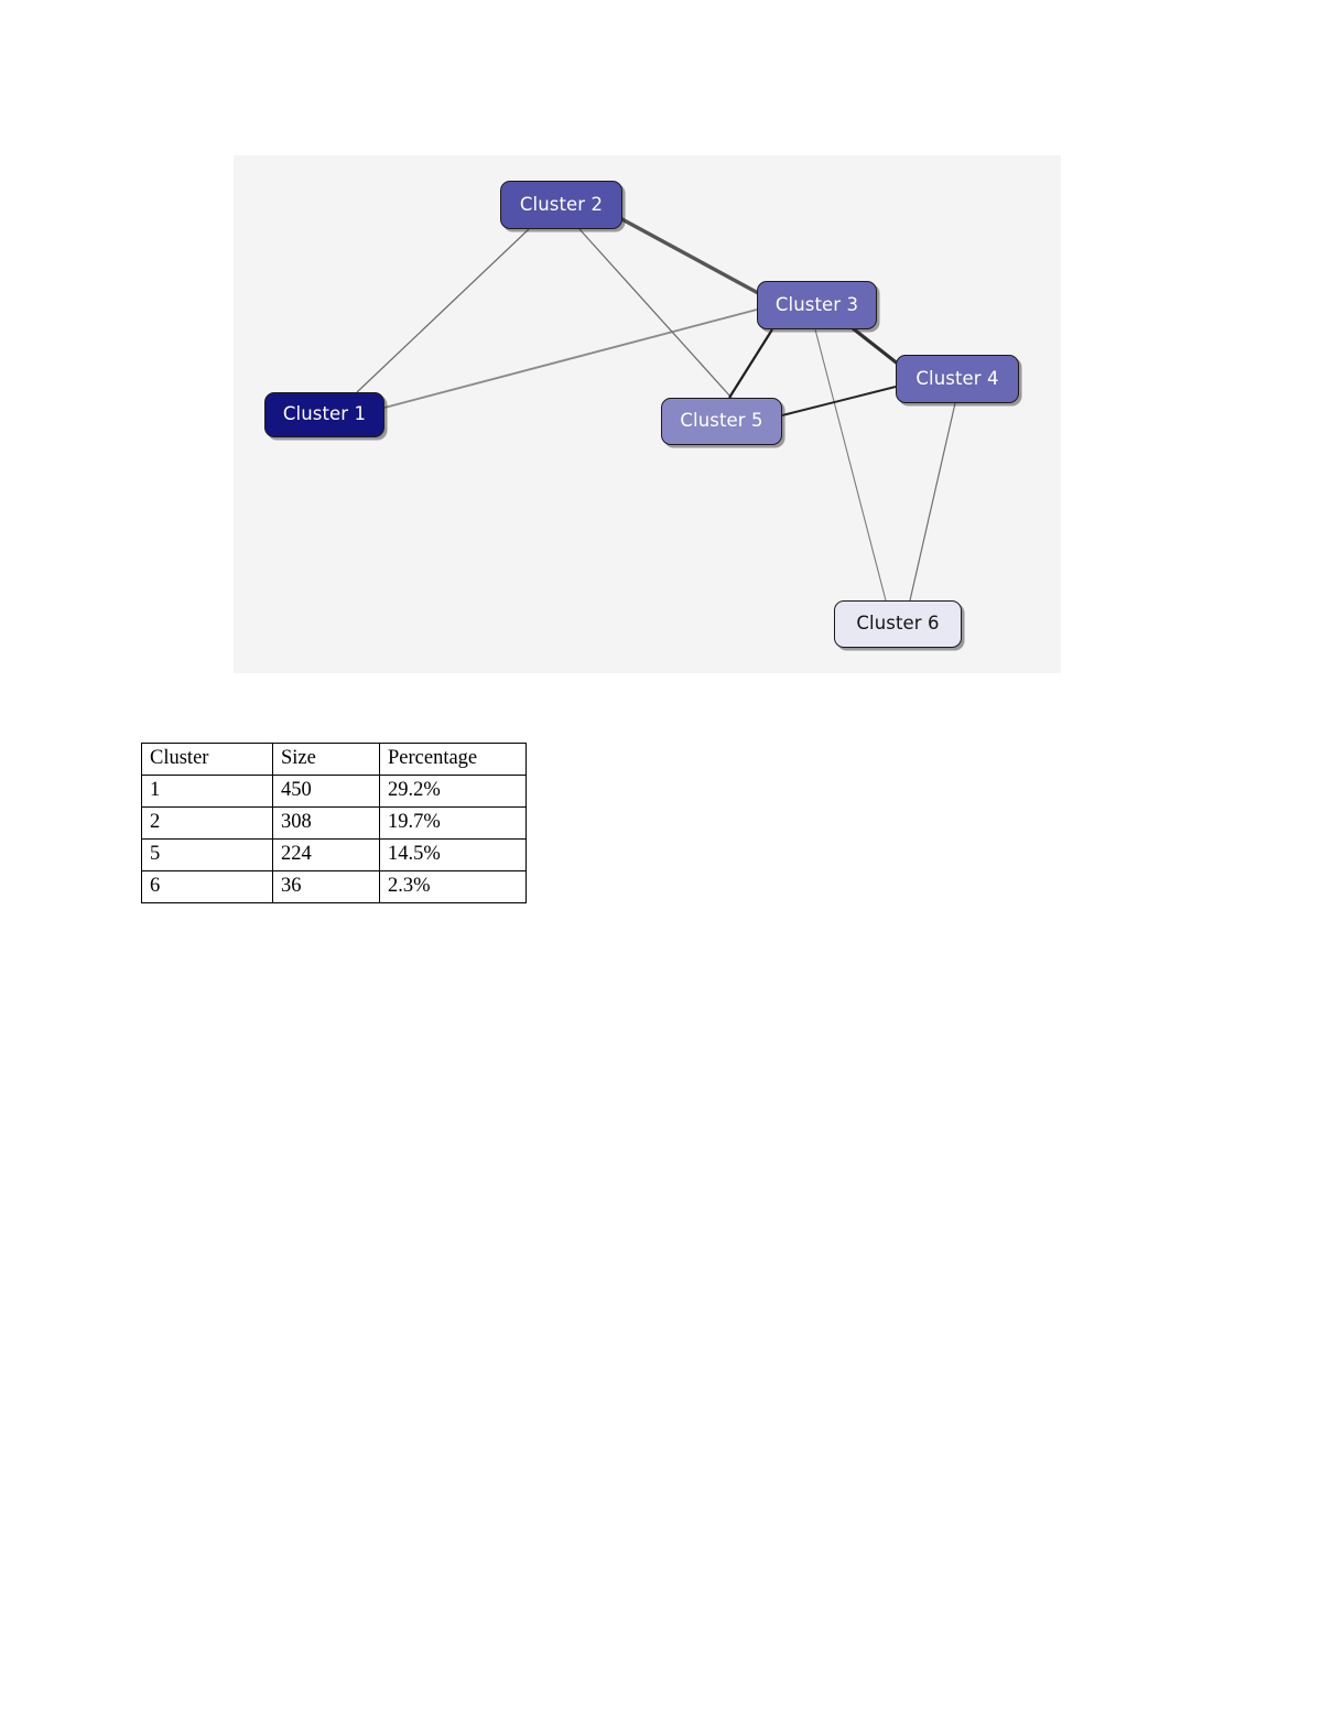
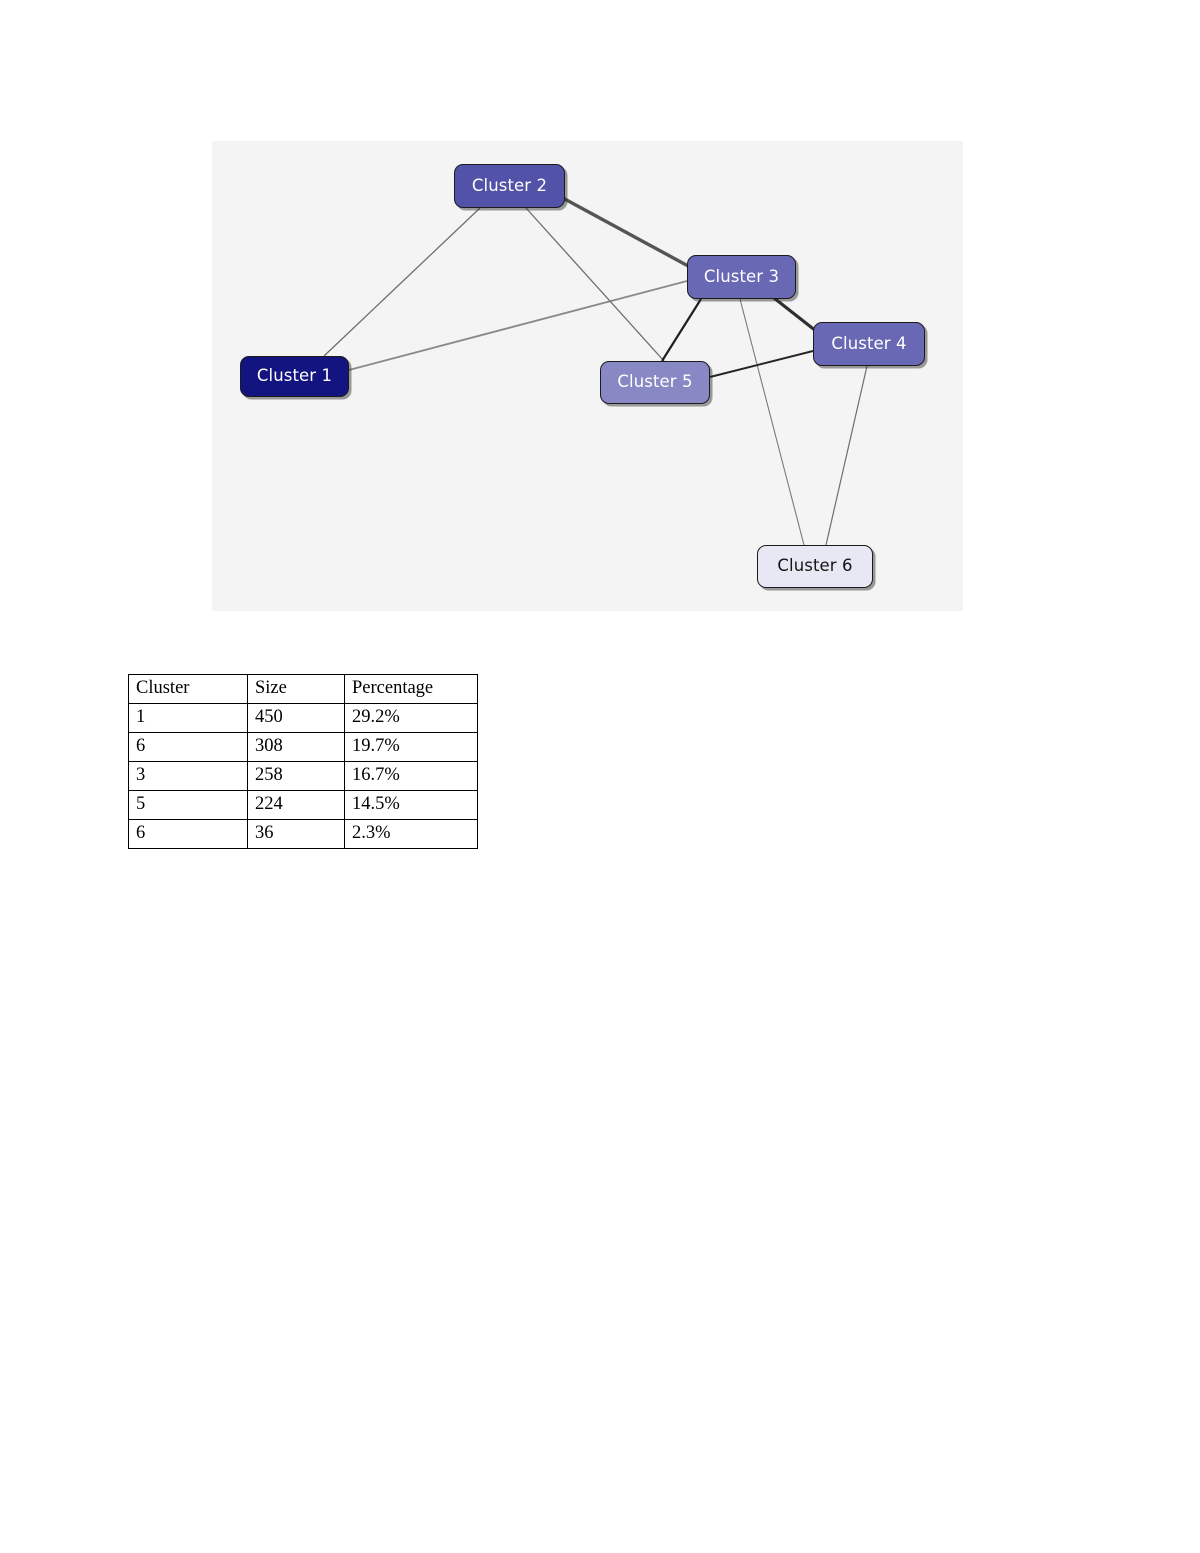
  Cluster 1
  Cluster 2
  Cluster 3
  Cluster 4
  Cluster 5
  Cluster 6
  Cluster	Size	Percentage
  1	450	29.2%
- 2	308	19.7%
+ 6	308	19.7%
+ 3	258	16.7%
  5	224	14.5%
  6	36	2.3%
